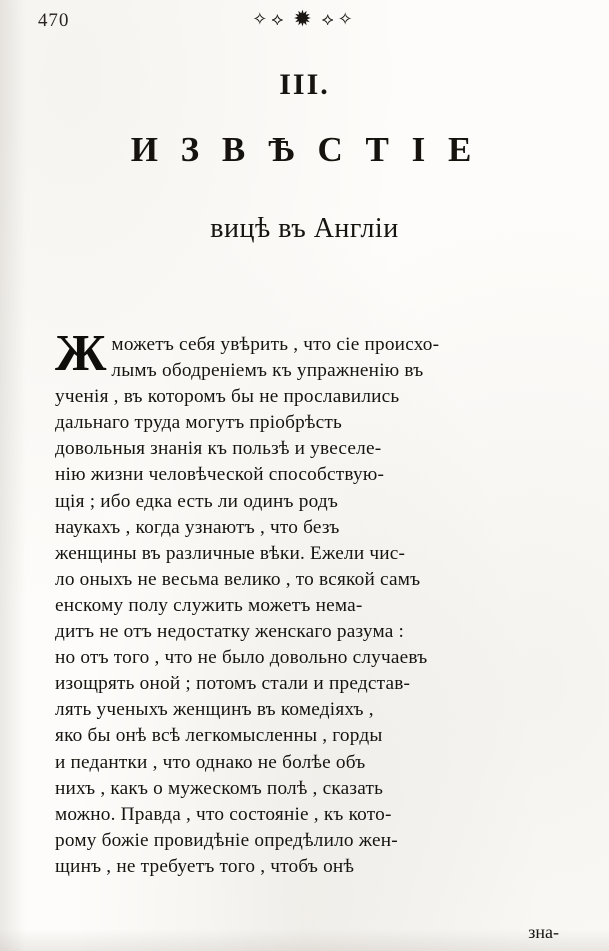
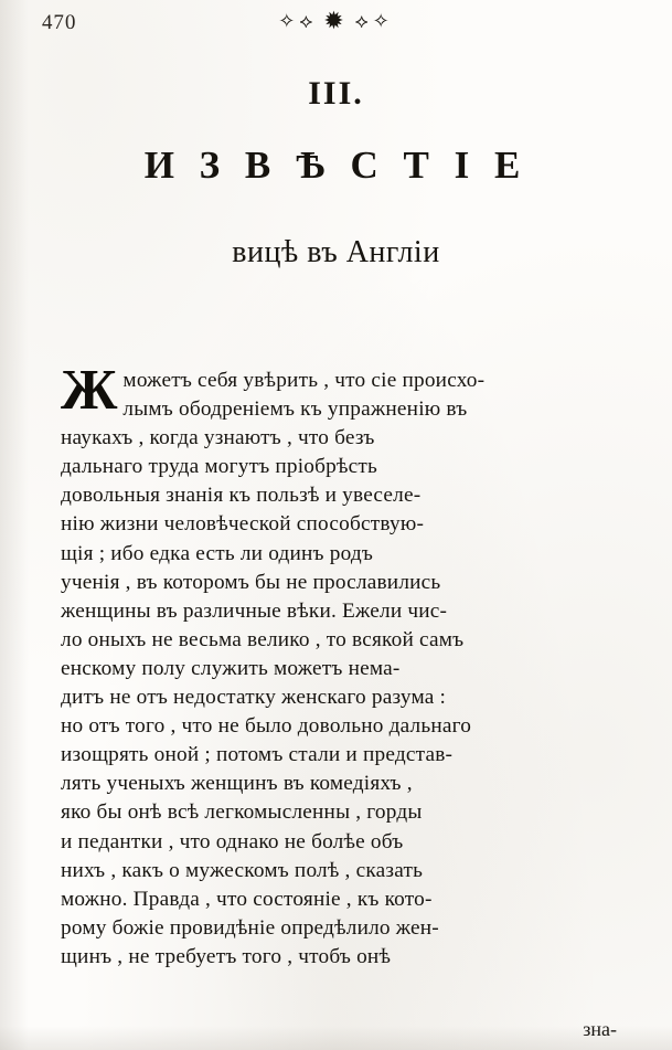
  470
  ✧⟡ ✹ ⟡✧
  III.
  И З В Ѣ С Т І Е
  вицѣ въ Англіи
  Ж
  можетъ себя увѣрить , что сіе происхо-
  лымъ ободреніемъ къ упражненію въ
- ученія , въ которомъ бы не прославились
+ наукахъ , когда узнаютъ , что безъ
  дальнаго труда могутъ пріобрѣсть
  довольныя знанія къ пользѣ и увеселе-
  нію жизни человѣческой способствую-
  щія ; ибо едка есть ли одинъ родъ
- наукахъ , когда узнаютъ , что безъ
+ ученія , въ которомъ бы не прославились
  женщины въ различные вѣки. Ежели чис-
  ло оныхъ не весьма велико , то всякой самъ
  енскому полу служить можетъ нема-
  дитъ не отъ недостатку женскаго разума :
- но отъ того , что не было довольно случаевъ
+ но отъ того , что не было довольно дальнаго
  изощрять оной ; потомъ стали и представ-
  лять ученыхъ женщинъ въ комедіяхъ ,
  яко бы онѣ всѣ легкомысленны , горды
  и педантки , что однако не болѣе объ
  нихъ , какъ о мужескомъ полѣ , сказать
  можно. Правда , что состояніе , къ кото-
  рому божіе провидѣніе опредѣлило жен-
  щинъ , не требуетъ того , чтобъ онѣ
  зна-
